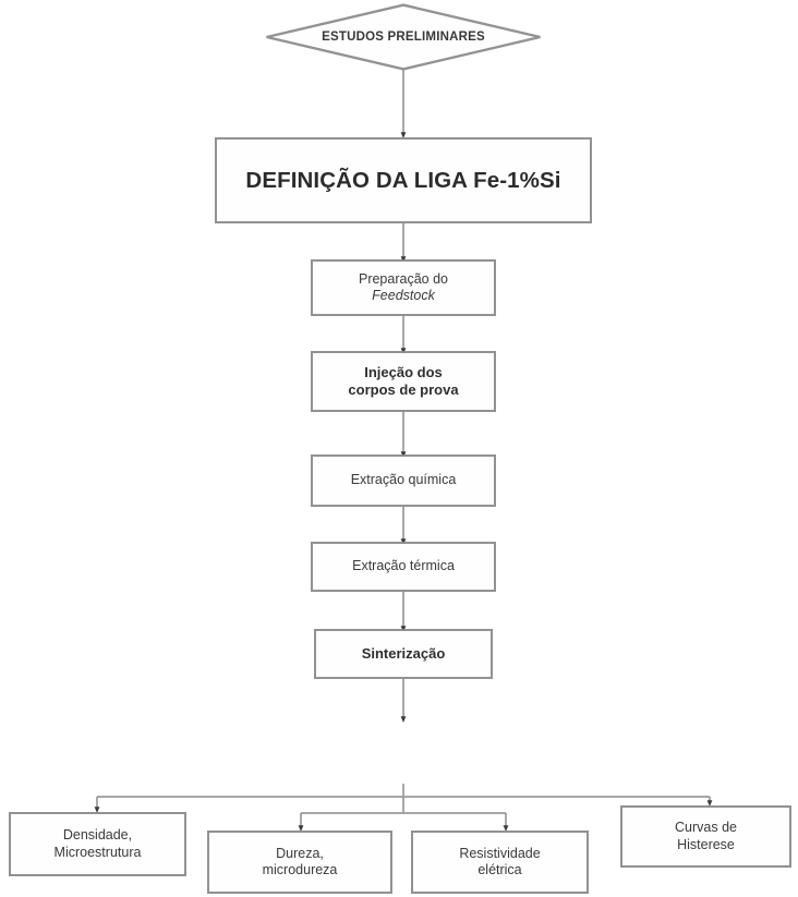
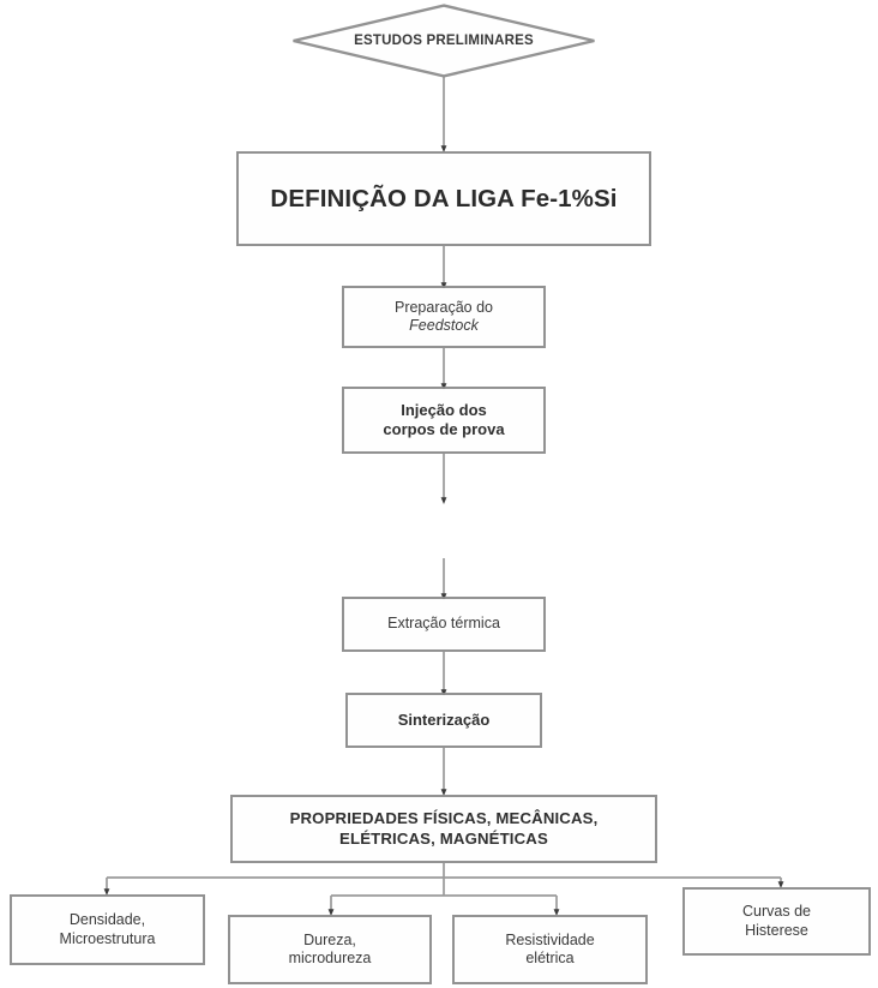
  ESTUDOS PRELIMINARES
  DEFINIÇÃO DA LIGA Fe-1%Si
  Preparação do
  Feedstock
  Injeção dos
  corpos de prova
- Extração química
  Extração térmica
  Sinterização
+ PROPRIEDADES FÍSICAS, MECÂNICAS,
+ ELÉTRICAS, MAGNÉTICAS
  Densidade,
  Microestrutura
  Dureza,
  microdureza
  Resistividade
  elétrica
  Curvas de
  Histerese
